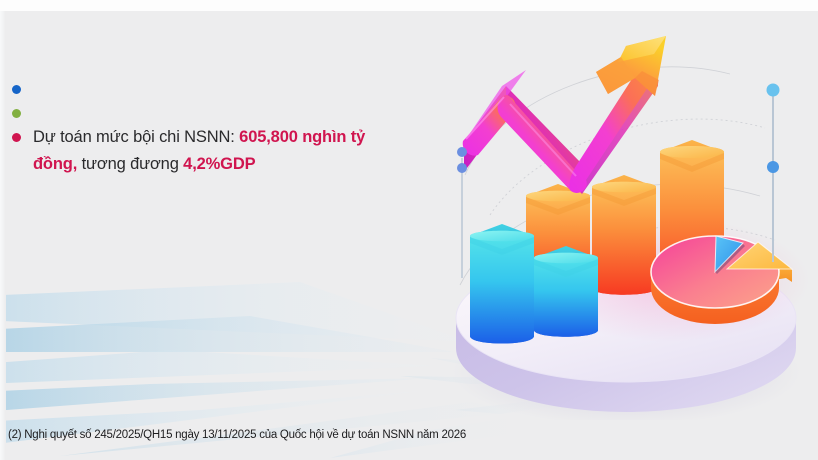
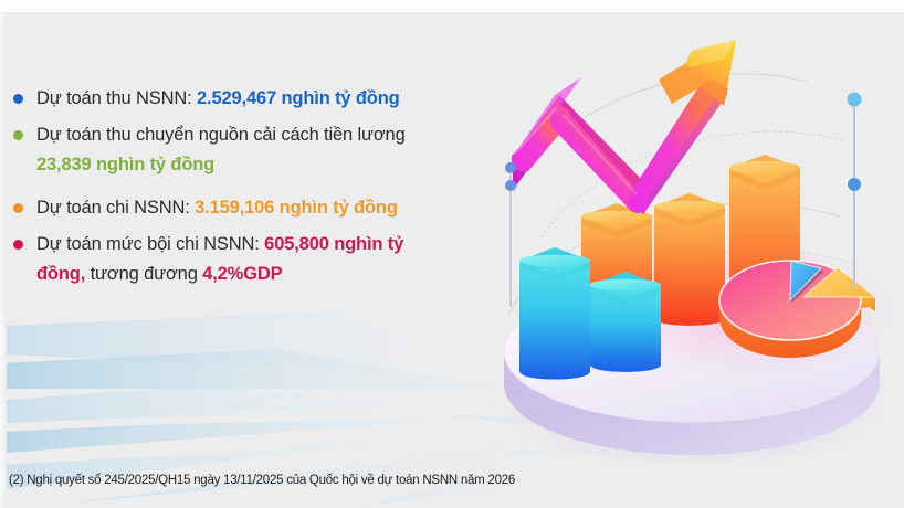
+ Dự toán thu NSNN: 2.529,467 nghìn tỷ đồng
+ Dự toán thu chuyển nguồn cải cách tiền lương
+ 23,839 nghìn tỷ đồng
+ Dự toán chi NSNN: 3.159,106 nghìn tỷ đồng
  Dự toán mức bội chi NSNN: 605,800 nghìn tỷ
  đồng, tương đương 4,2%GDP
  (2) Nghị quyết số 245/2025/QH15 ngày 13/11/2025 của Quốc hội về dự toán NSNN năm 2026
